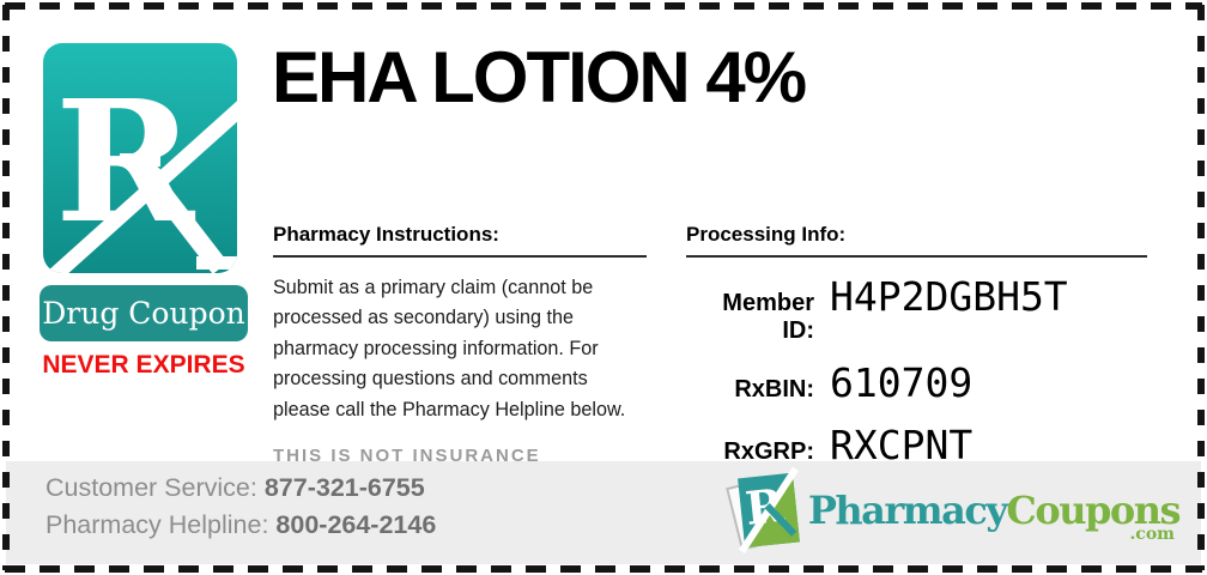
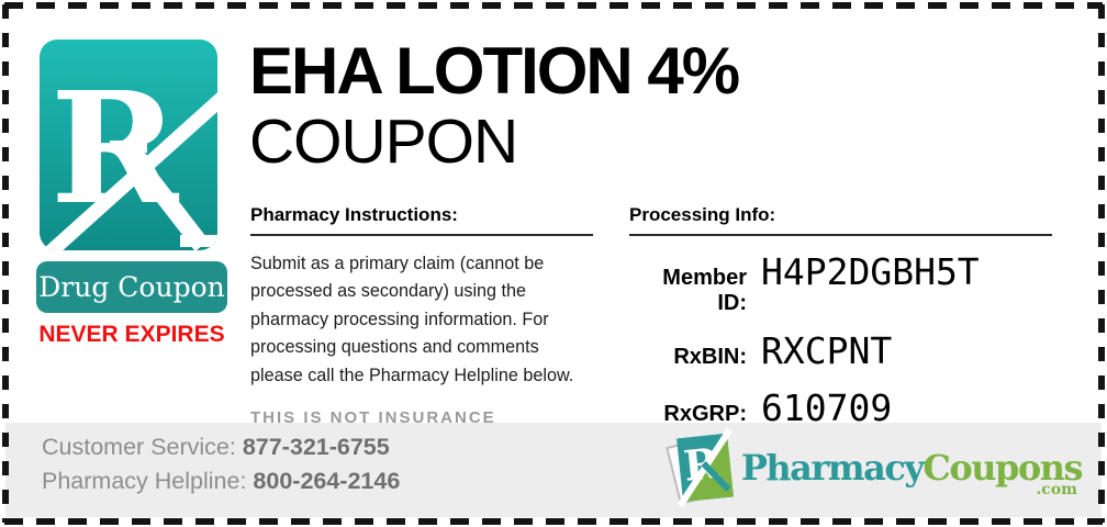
  Drug Coupon
  NEVER EXPIRES
  EHA LOTION 4%
+ COUPON
  Pharmacy Instructions:
  Submit as a primary claim (cannot be
  processed as secondary) using the
  pharmacy processing information. For
  processing questions and comments
  please call the Pharmacy Helpline below.
  THIS IS NOT INSURANCE
  Processing Info:
  Member ID:
  H4P2DGBH5T
  RxBIN:
- 610709
+ RXCPNT
  RxGRP:
- RXCPNT
+ 610709
  Customer Service: 877-321-6755
  Pharmacy Helpline: 800-264-2146
  PharmacyCoupons
  .com
